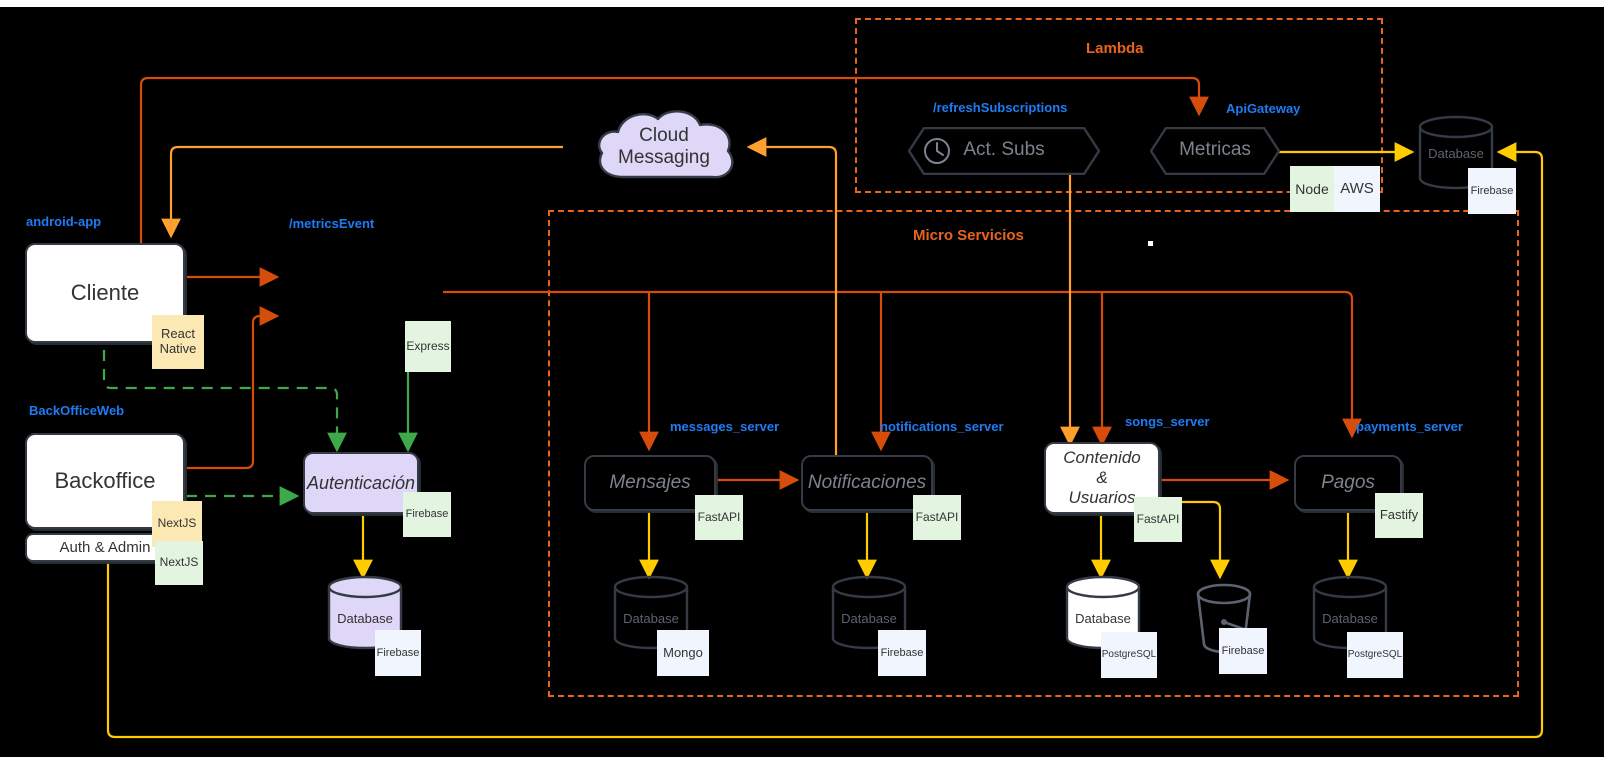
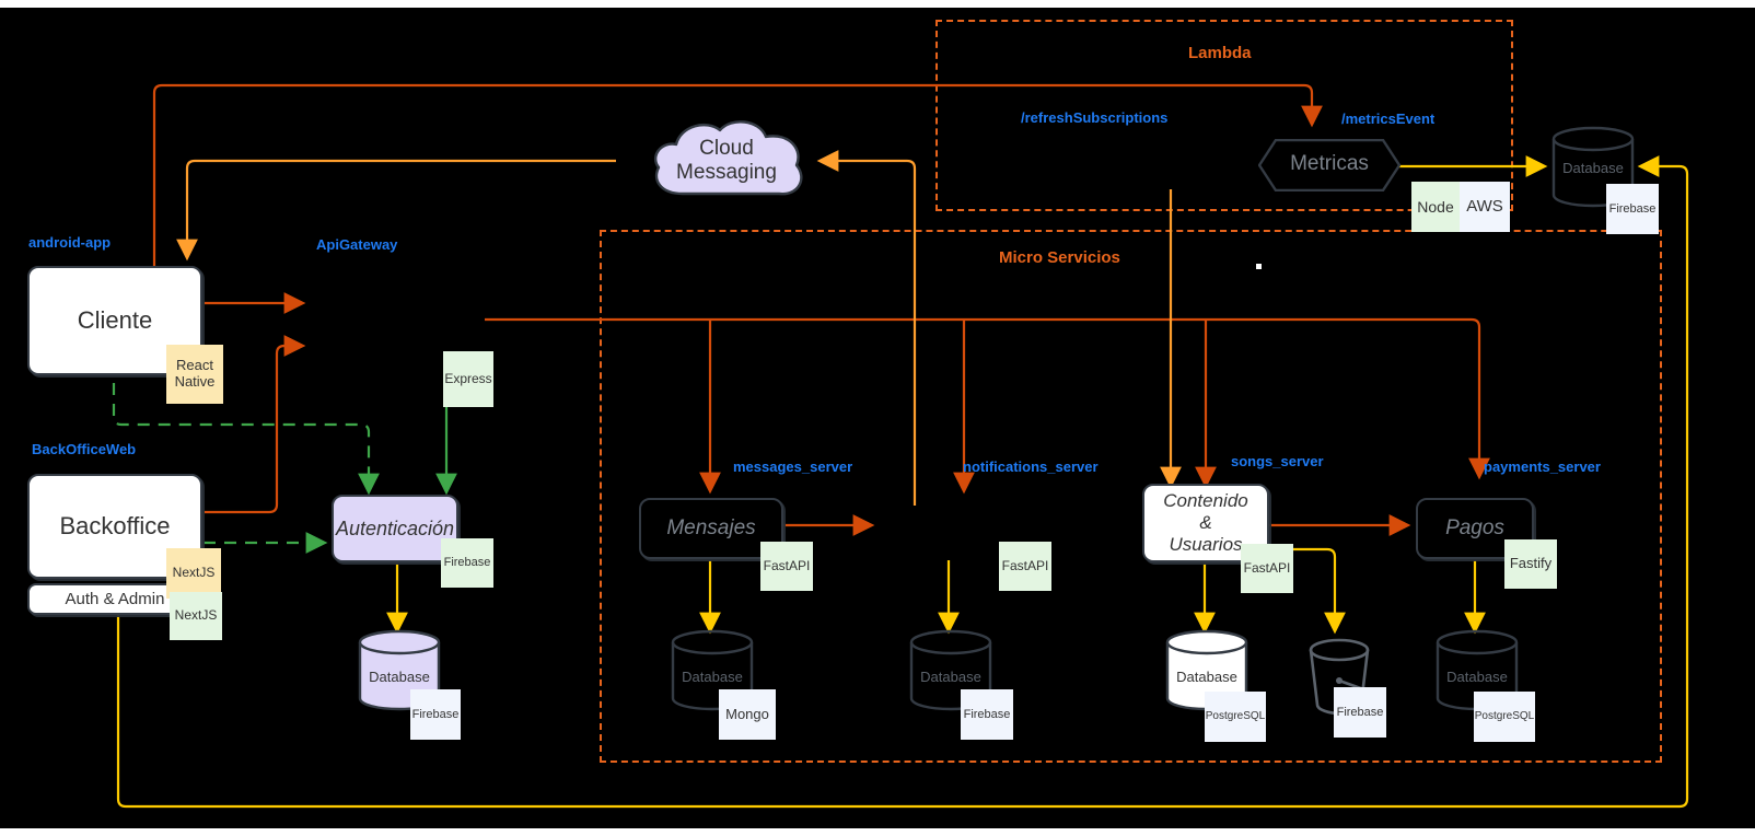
  Lambda
  Micro Servicios
  android-app
- /metricsEvent
+ ApiGateway
  BackOfficeWeb
  /refreshSubscriptions
- ApiGateway
+ /metricsEvent
  messages_server
  notifications_server
  songs_server
  payments_server
  Cliente
  Backoffice
  Auth & Admin
  Autenticación
  Cloud
  Messaging
- Act. Subs
  Metricas
  Mensajes
- Notificaciones
  Contenido
  &
  Usuarios
  Pagos
  Database
  Database
  Database
  Database
  Database
  Database
  React
  Native
  Express
  NextJS
  NextJS
  Firebase
  Firebase
  FastAPI
  Mongo
  FastAPI
  Firebase
  FastAPI
  PostgreSQL
  Firebase
  Fastify
  PostgreSQL
  Node
  AWS
  Firebase
